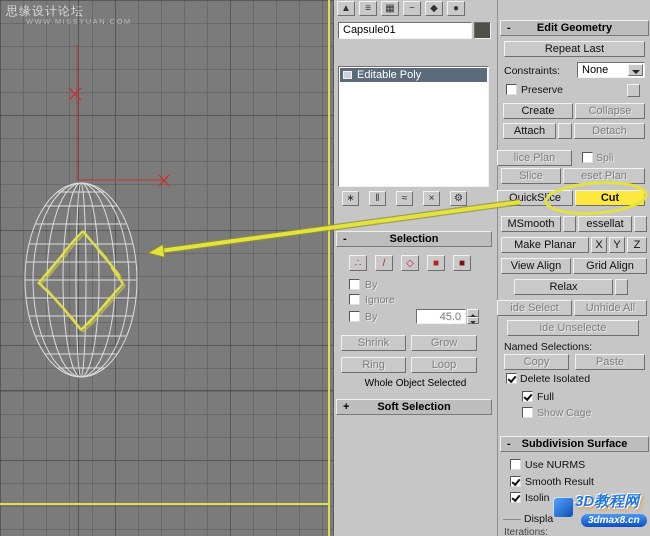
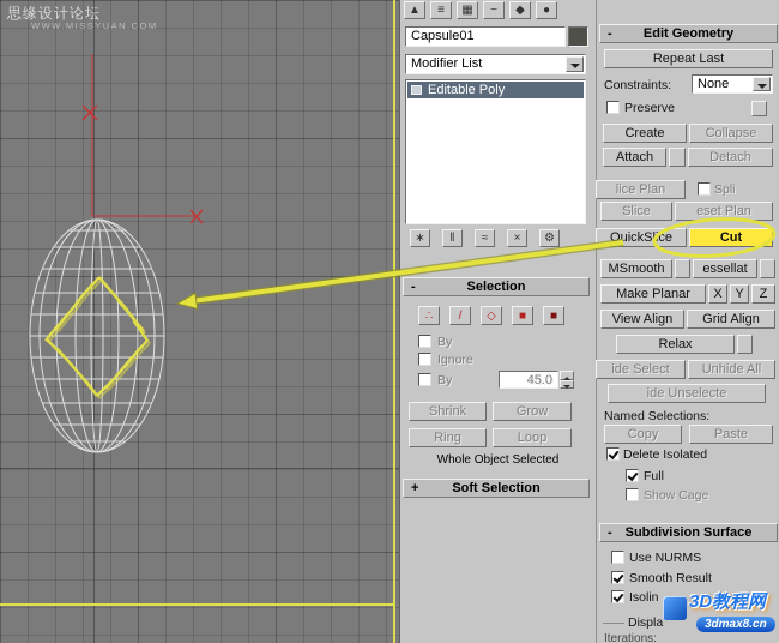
  思缘设计论坛
  WWW.MISSYUAN.COM
  ▲
  ≡
  ▦
  ~
  ◆
  ●
  Capsule01
+ Modifier List
  Editable Poly
  ∗
  ‖
  ≈
  ×
  ⚙
  -
  Selection
  ∴
  /
  ◇
  ■
  ■
  By
  Ignore
  By
  45.0
  Shrink
  Grow
  Ring
  Loop
  Whole Object Selected
  +
  Soft Selection
  -
  Edit Geometry
  Repeat Last
  Constraints:
  None
  Preserve
  Create
  Collapse
  Attach
  Detach
  lice Plan
  Spli
  Slice
  eset Plan
  QuickSce
  Cut
  MSmooth
  essellat
  Make Planar
  X
  Y
  Z
  View Align
  Grid Align
  Relax
  ide Select
  Unhide All
  ide Unselecte
  Named Selections:
  Copy
  Paste
  Delete Isolated
  Full
  Show Cage
  -
  Subdivision Surface
  Use NURMS
  Smooth Result
  Isolin
  Displa
  Iterations:
  3D教程网
  3dmax8.cn
